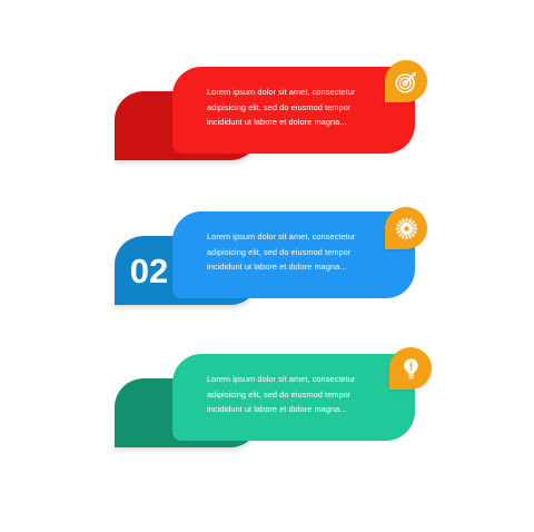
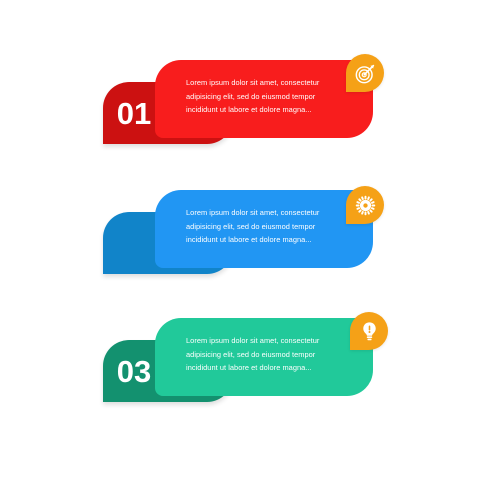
+ 01
  Lorem ipsum dolor sit amet, consectetur adipisicing elit, sed do eiusmod tempor incididunt ut labore et dolore magna...
- 02
  Lorem ipsum dolor sit amet, consectetur adipisicing elit, sed do eiusmod tempor incididunt ut labore et dolore magna...
+ 03
  Lorem ipsum dolor sit amet, consectetur adipisicing elit, sed do eiusmod tempor incididunt ut labore et dolore magna...
